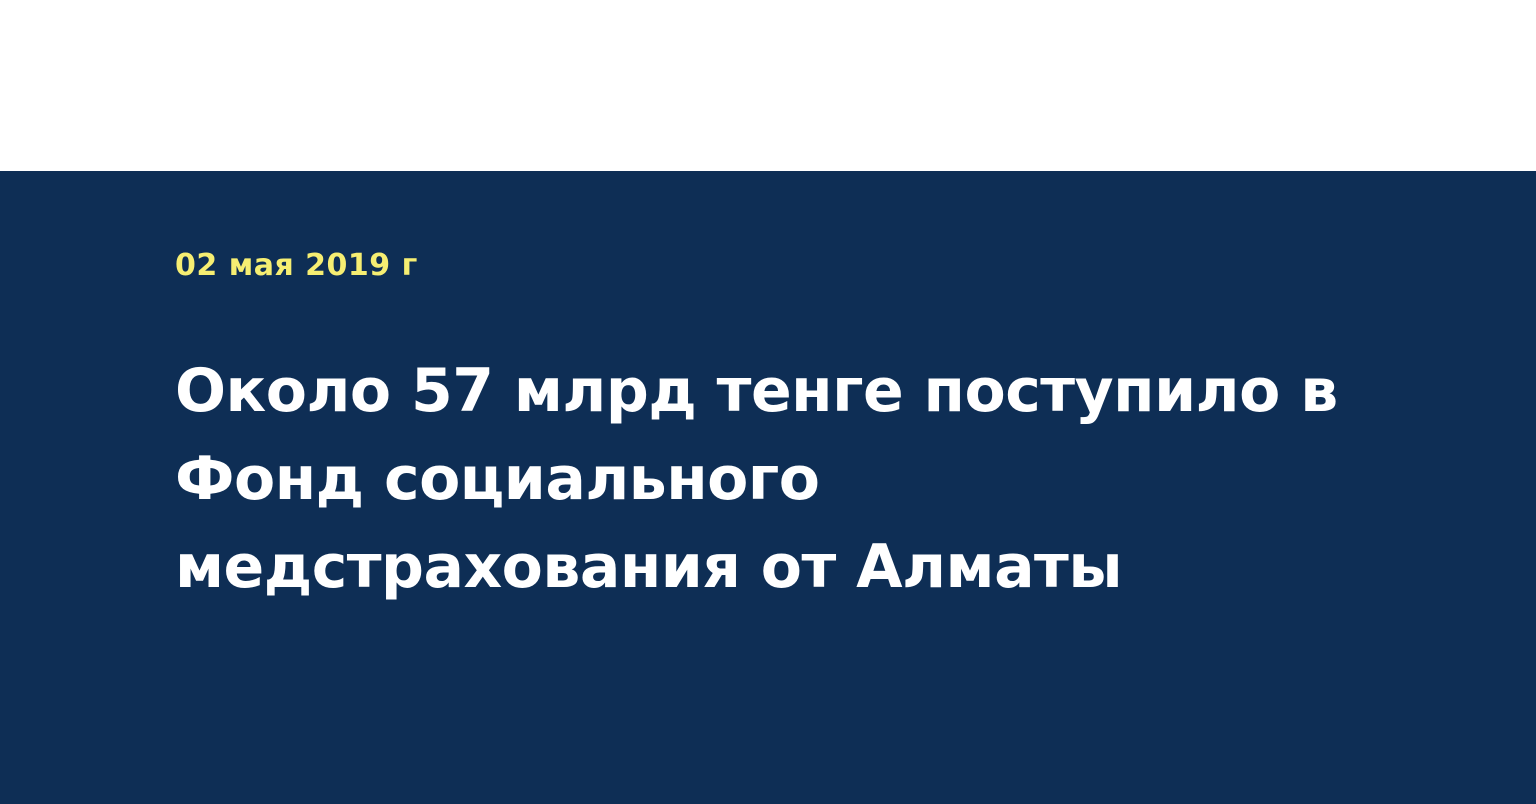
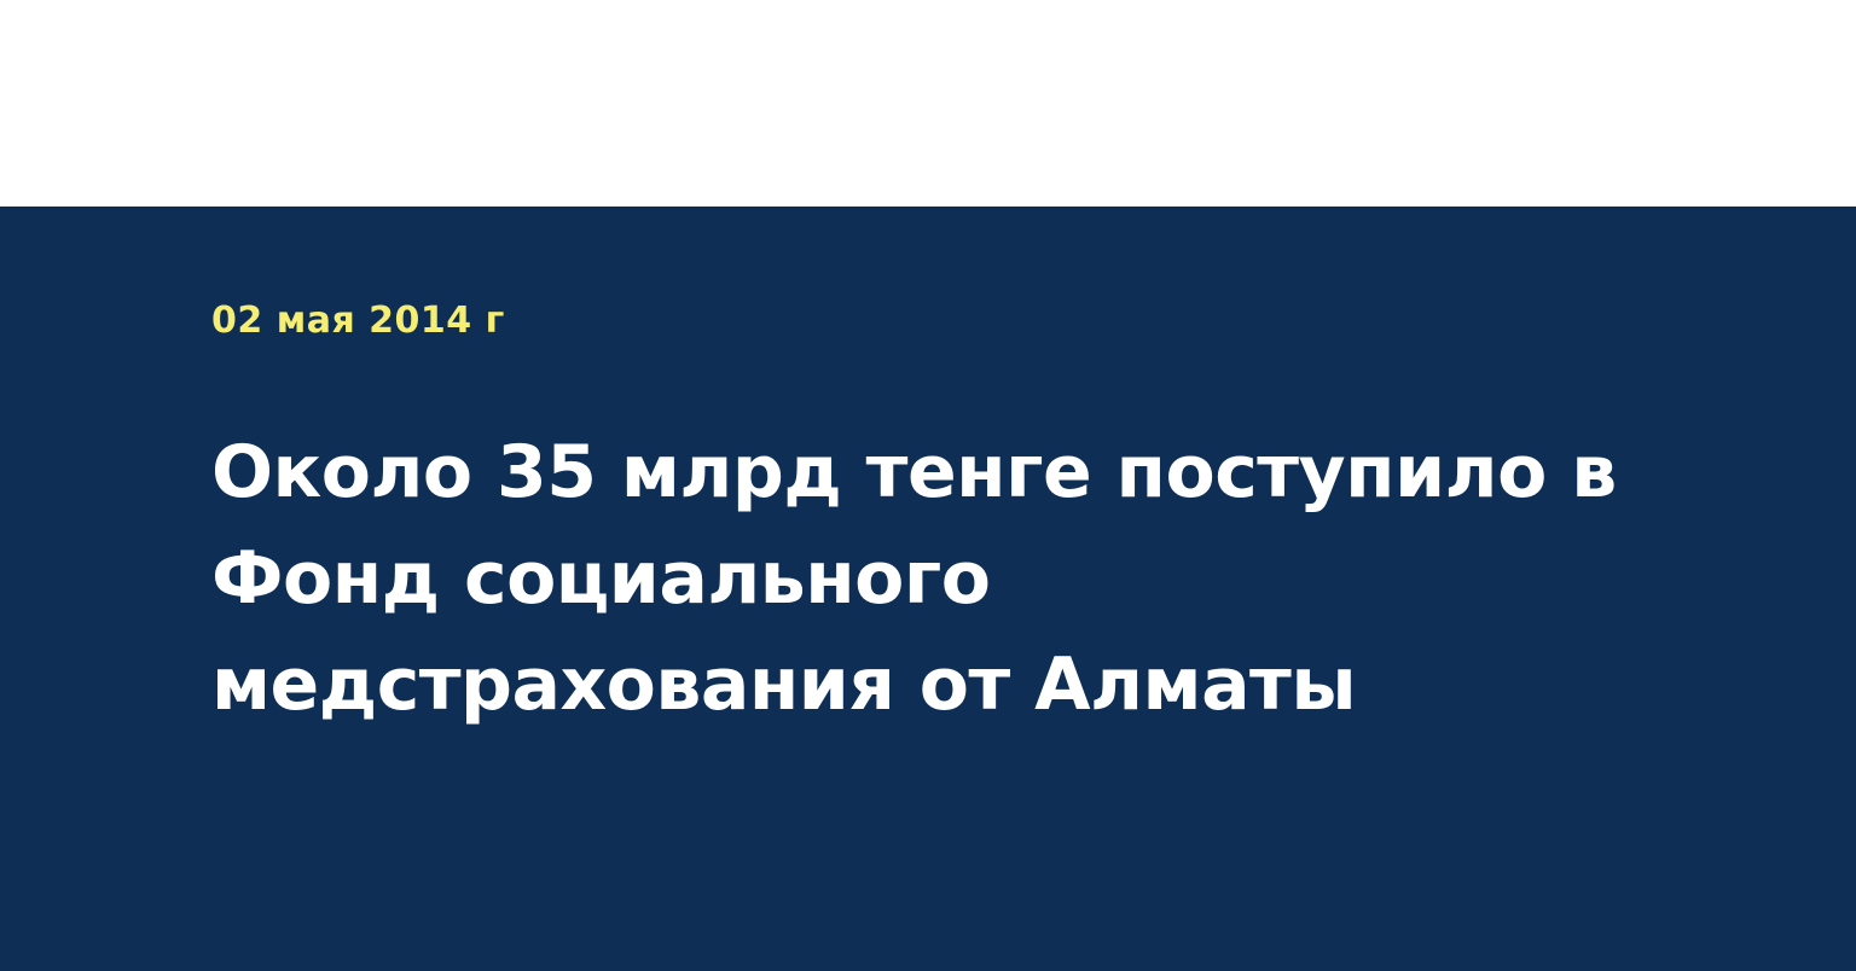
- 02 мая 2019 г
+ 02 мая 2014 г
- Около 57 млрд тенге поступило в Фонд социального медстрахования от Алматы
+ Около 35 млрд тенге поступило в Фонд социального медстрахования от Алматы
